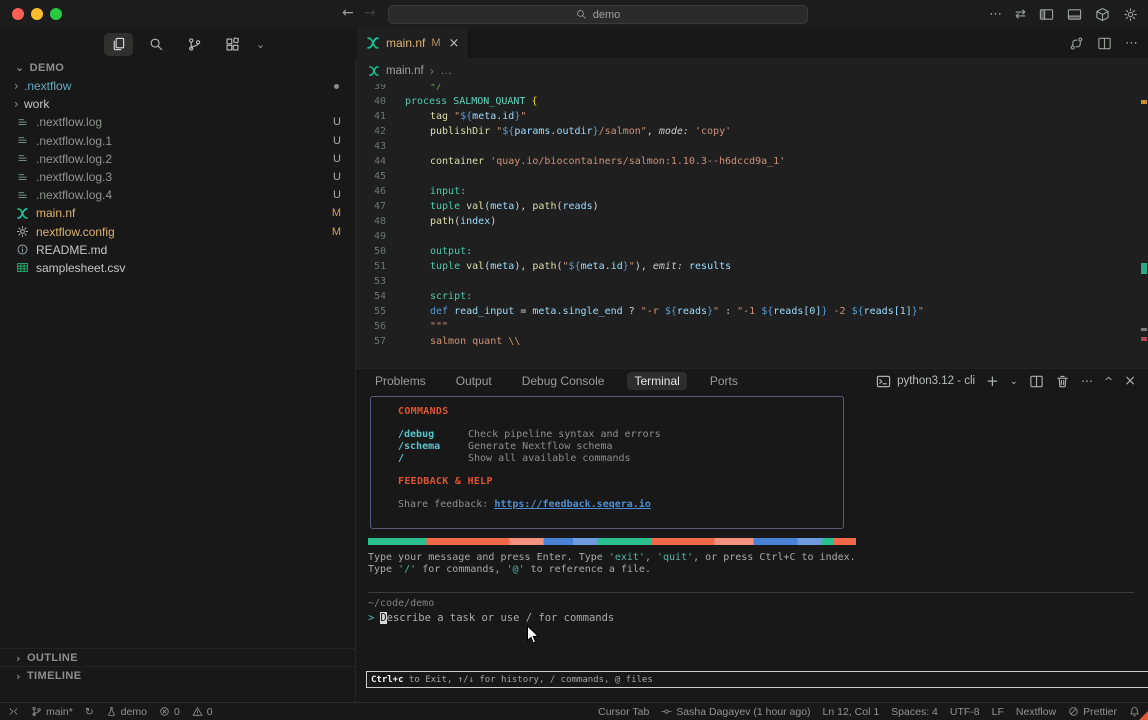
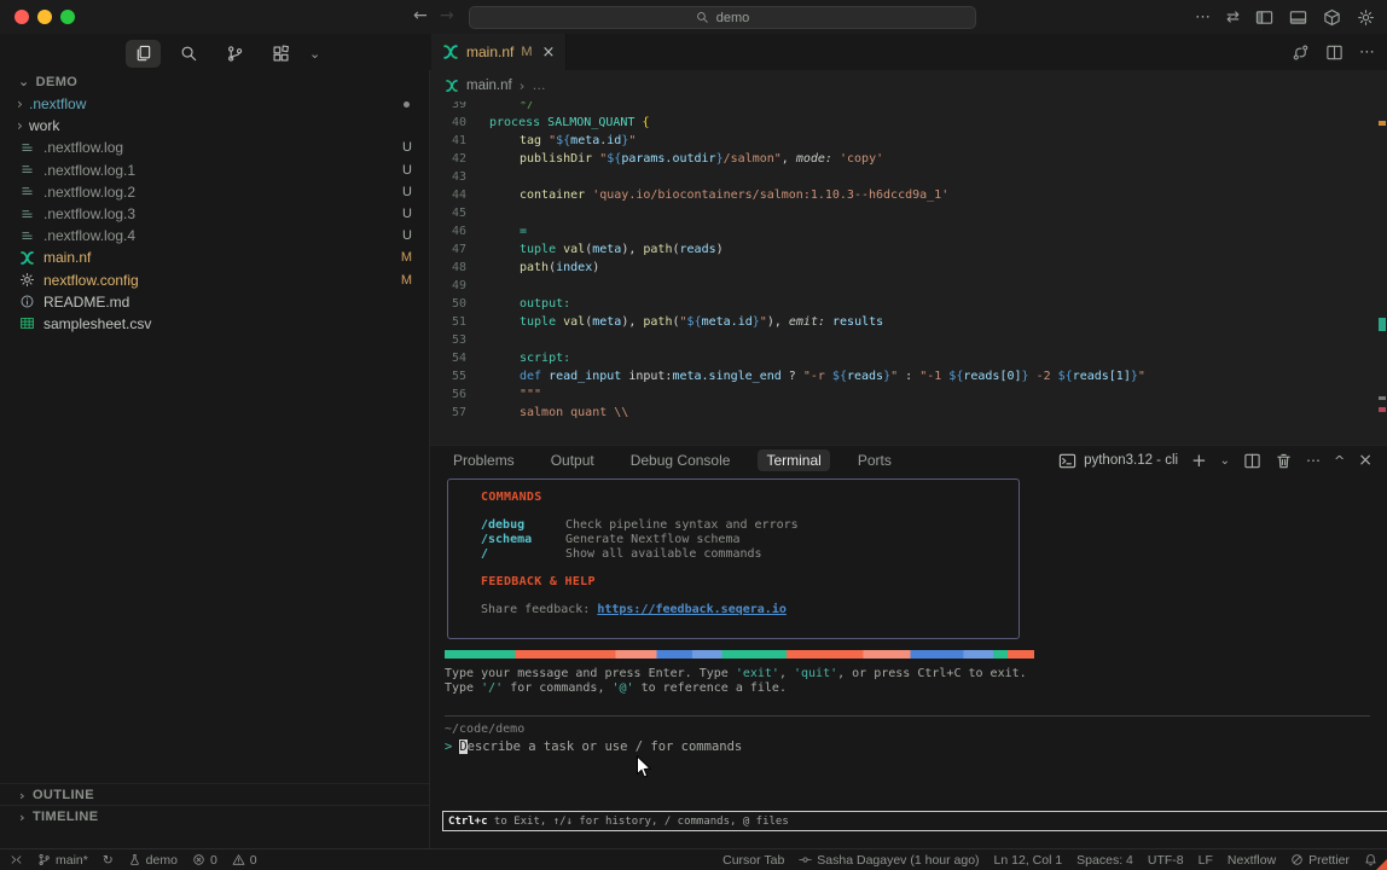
  ←
  →
  demo
  ⋯
  ⇄
  ⌄
  ⌄
  DEMO
  ›
  .nextflow
  ›
  work
  .nextflow.log
  U
  .nextflow.log.1
  U
  .nextflow.log.2
  U
  .nextflow.log.3
  U
  .nextflow.log.4
  U
  main.nf
  M
  nextflow.config
  M
  README.md
  samplesheet.csv
  ›
  OUTLINE
  ›
  TIMELINE
  main.nf
  M
  ×
  ⋯
  main.nf
  ›
  …
  39
  */
  40
  process SALMON_QUANT {
  41
  tag "${meta.id}"
  42
  publishDir "${params.outdir}/salmon", mode: 'copy'
  43
  44
  container 'quay.io/biocontainers/salmon:1.10.3--h6dccd9a_1'
  45
  46
- input:
+ =
  47
  tuple val(meta), path(reads)
  48
  path(index)
  49
  50
  output:
  51
  tuple val(meta), path("${meta.id}"), emit: results
  53
  54
  script:
  55
- def read_input = meta.single_end ? "-r ${reads}" : "-1 ${reads[0]} -2 ${reads[1]}"
+ def read_input input:meta.single_end ? "-r ${reads}" : "-1 ${reads[0]} -2 ${reads[1]}"
  56
  """
  57
  salmon quant \\
  Problems
  Output
  Debug Console
  Terminal
  Ports
  python3.12 - cli
  +
  ⌄
  ⋯
  ^
  ×
  COMMANDS
  /debug Check pipeline syntax and errors
  /schema Generate Nextflow schema
  / Show all available commands
  FEEDBACK & HELP
  Share feedback: https://feedback.seqera.io
- Type your message and press Enter. Type 'exit', 'quit', or press Ctrl+C to index.
+ Type your message and press Enter. Type 'exit', 'quit', or press Ctrl+C to exit.
  Type '/' for commands, '@' to reference a file.
  ~/code/demo
  >
  D
  escribe a task or use / for commands
  Ctrl+c
  to Exit, ↑/↓ for history, / commands, @ files
  main*
  ↻
  demo
  0
  0
  Cursor Tab
  Sasha Dagayev (1 hour ago)
  Ln 12, Col 1
  Spaces: 4
  UTF-8
  LF
  Nextflow
  Prettier
